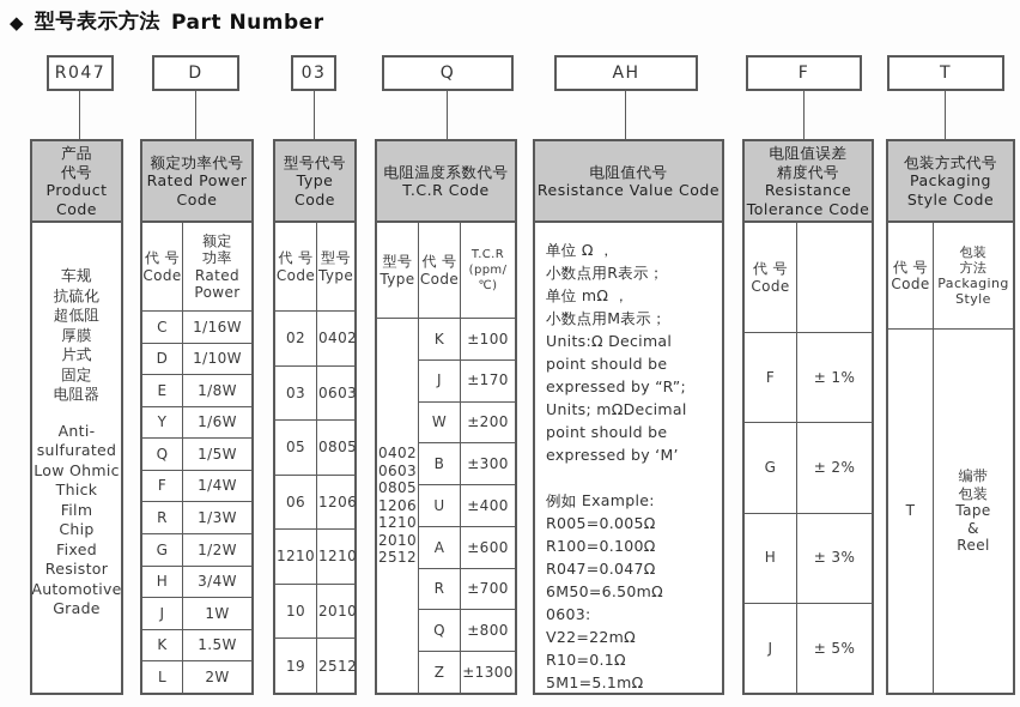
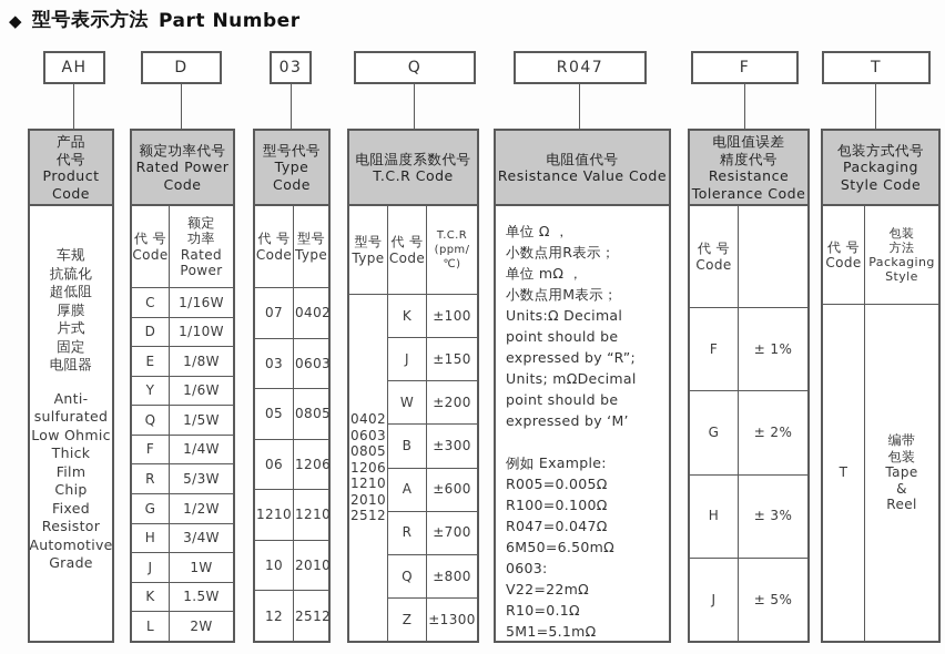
  ◆
  型号表示方法
  Part Number
- R047
+ AH
  D
  03
  Q
- AH
+ R047
  F
  T
  产品
  代号
  Product
  Code
  车规
  抗硫化
  超低阻
  厚膜
  片式
  固定
  电阻器
  Anti-
  sulfurated
  Low Ohmic
  Thick
  Film
  Chip
  Fixed
  Resistor
  Automotive
  Grade
  额定功率代号
  Rated Power
  Code
  代 号
  Code
  额定
  功率
  Rated
  Power
  C
  1/16W
  D
  1/10W
  E
  1/8W
  Y
  1/6W
  Q
  1/5W
  F
  1/4W
  R
- 1/3W
+ 5/3W
  G
  1/2W
  H
  3/4W
  J
  1W
  K
  1.5W
  L
  2W
  型号代号
  Type Code
  代 号
  Code
  型号
  Type
- 02
+ 07
  0402
  03
  0603
  05
  0805
  06
  1206
  1210
  1210
  10
  2010
- 19
+ 12
  2512
  电阻温度系数代号
  T.C.R Code
  型号
  Type
  代 号
  Code
  T.C.R
  (ppm/℃)
  0402
  0603
  0805
  1206
  1210
  2010
  2512
  K
  ±100
  J
- ±170
+ ±150
  W
  ±200
  B
  ±300
- U
- ±400
  A
  ±600
  R
  ±700
  Q
  ±800
  Z
  ±1300
  电阻值代号
  Resistance Value Code
  单位 Ω ，
  小数点用R表示；
  单位 mΩ ，
  小数点用M表示；
  Units:Ω Decimal
  point should be
  expressed by “R”;
  Units; mΩDecimal
  point should be
  expressed by ‘M’
  例如 Example:
  R005=0.005Ω
  R100=0.100Ω
  R047=0.047Ω
  6M50=6.50mΩ
  0603:
  V22=22mΩ
  R10=0.1Ω
  5M1=5.1mΩ
  电阻值误差
  精度代号
  Resistance
  Tolerance Code
  代 号
  Code
  F
  ± 1%
  G
  ± 2%
  H
  ± 3%
  J
  ± 5%
  包装方式代号
  Packaging
  Style Code
  代 号
  Code
  包装
  方法
  Packaging
  Style
  T
  编带
  包装
  Tape
  &
  Reel
